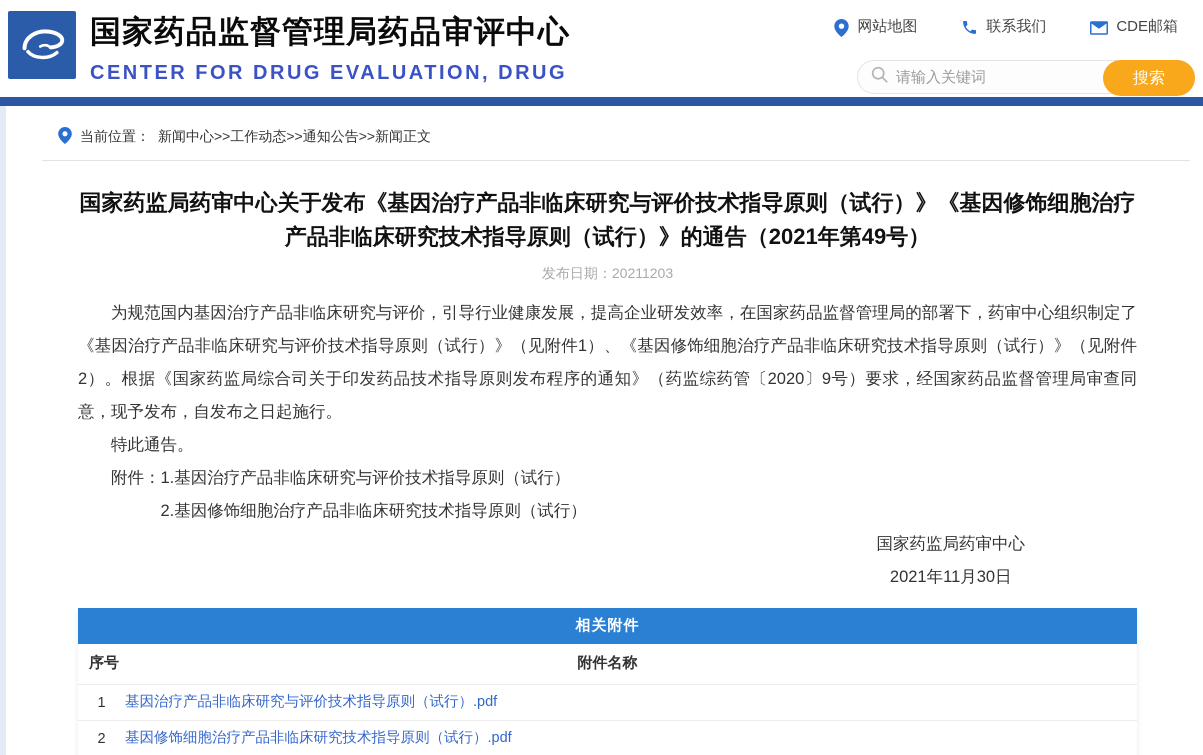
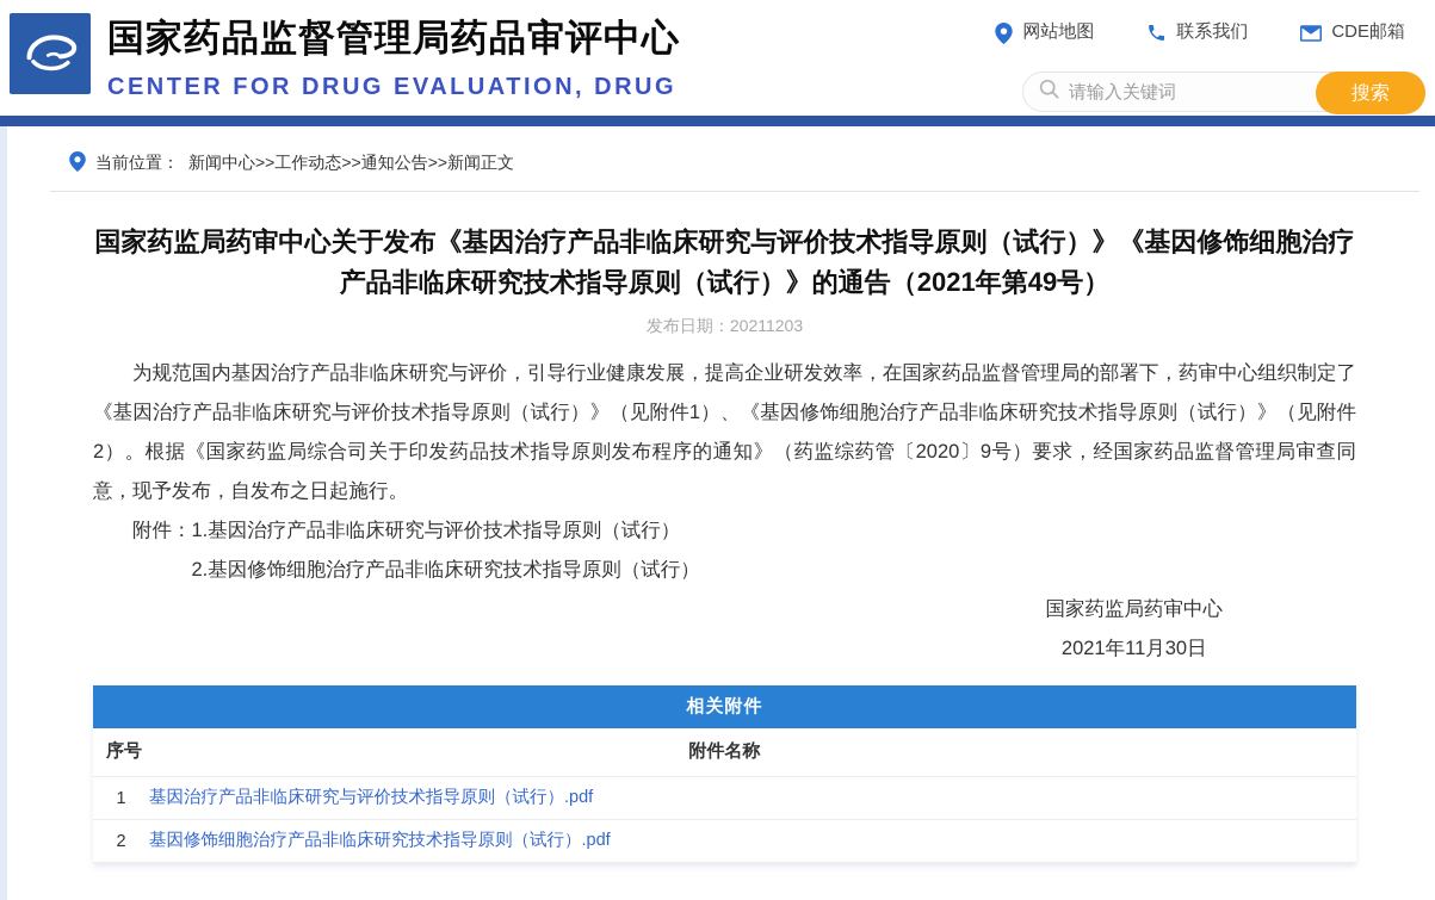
  国家药品监督管理局药品审评中心
  CENTER FOR DRUG EVALUATION, DRUG
  网站地图
  联系我们
  CDE邮箱
  请输入关键词
  搜索
  当前位置：
  新闻中心>>工作动态>>通知公告>>新闻正文
  国家药监局药审中心关于发布《基因治疗产品非临床研究与评价技术指导原则（试行）》《基因修饰细胞治疗产品非临床研究技术指导原则（试行）》的通告（2021年第49号）
  发布日期：20211203
  为规范国内基因治疗产品非临床研究与评价，引导行业健康发展，提高企业研发效率，在国家药品监督管理局的部署下，药审中心组织制定了《基因治疗产品非临床研究与评价技术指导原则（试行）》（见附件1）、《基因修饰细胞治疗产品非临床研究技术指导原则（试行）》（见附件2）。根据《国家药监局综合司关于印发药品技术指导原则发布程序的通知》（药监综药管〔2020〕9号）要求，经国家药品监督管理局审查同意，现予发布，自发布之日起施行。
- 特此通告。
  附件：1.基因治疗产品非临床研究与评价技术指导原则（试行）
  2.基因修饰细胞治疗产品非临床研究技术指导原则（试行）
  国家药监局药审中心
  2021年11月30日
  相关附件
  序号
  附件名称
  1
  基因治疗产品非临床研究与评价技术指导原则（试行）.pdf
  2
  基因修饰细胞治疗产品非临床研究技术指导原则（试行）.pdf
